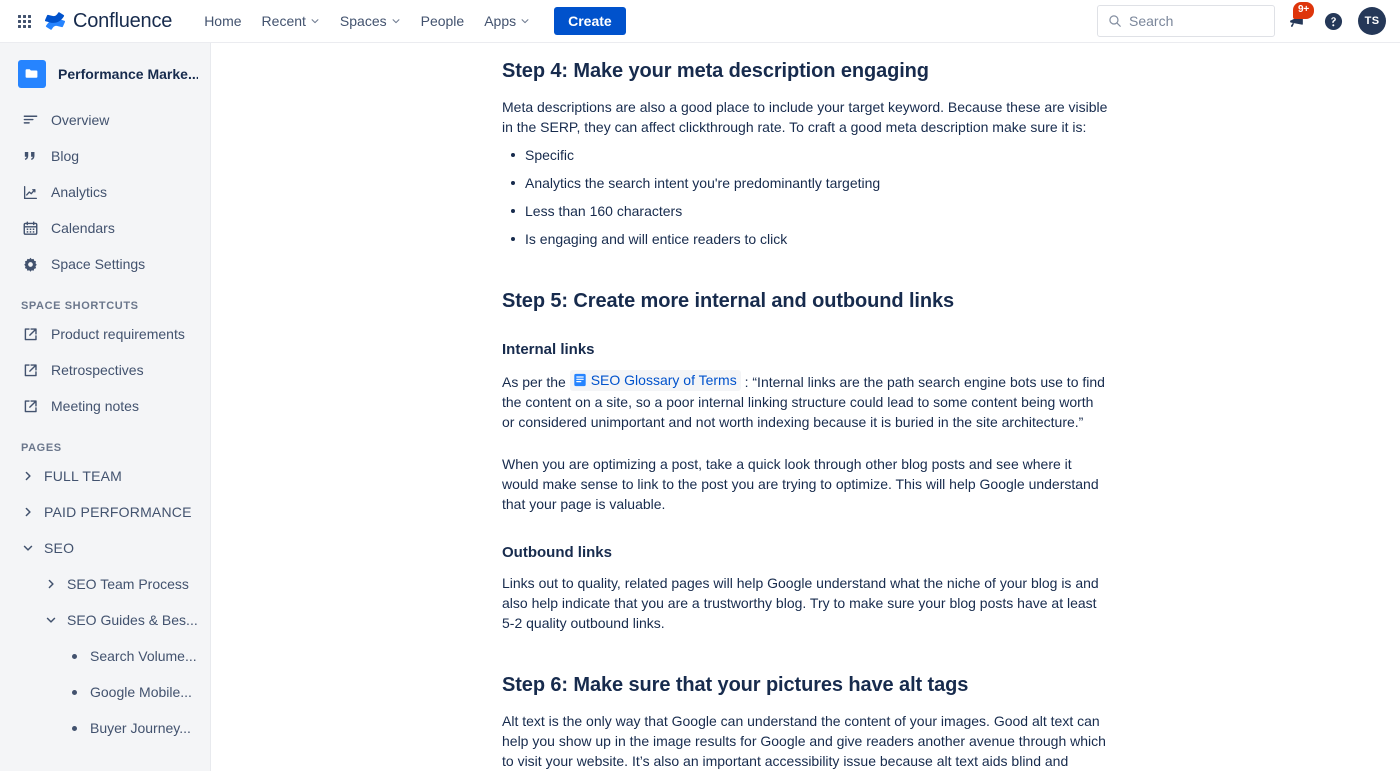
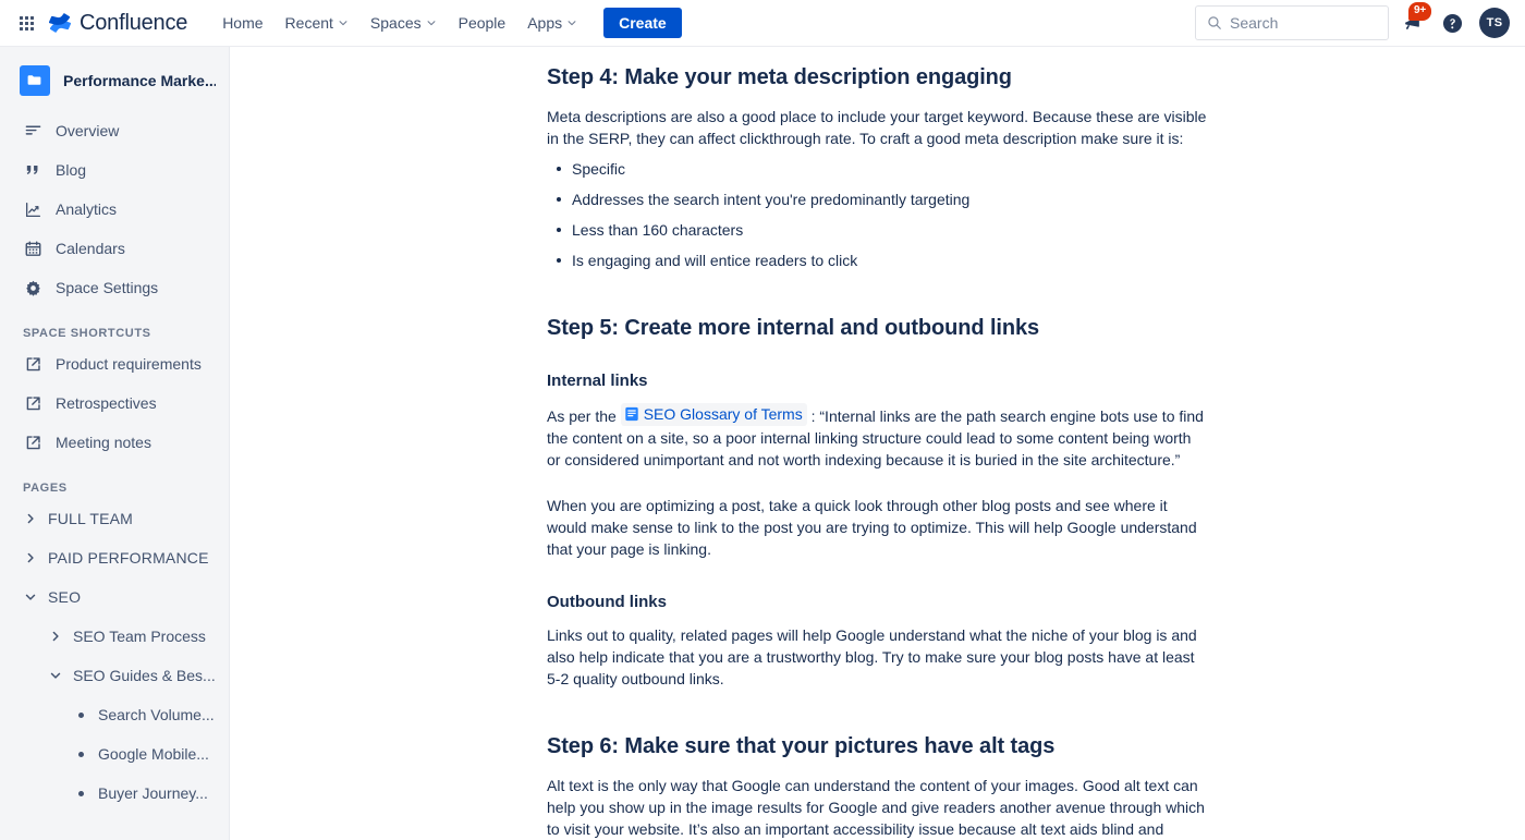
  Confluence
  Home
  Recent
  Spaces
  People
  Apps
  Create
  Search
  9+
  TS
  Performance Marke...
  Overview
  Blog
  Analytics
  Calendars
  Space Settings
  SPACE SHORTCUTS
  Product requirements
  Retrospectives
  Meeting notes
  PAGES
  FULL TEAM
  PAID PERFORMANCE
  SEO
  SEO Team Process
  SEO Guides & Bes...
  Search Volume...
  Google Mobile...
  Buyer Journey...
  Step 4: Make your meta description engaging
  Meta descriptions are also a good place to include your target keyword. Because these are visible in the SERP, they can affect clickthrough rate. To craft a good meta description make sure it is:
  Specific
- Analytics the search intent you're predominantly targeting
+ Addresses the search intent you're predominantly targeting
  Less than 160 characters
  Is engaging and will entice readers to click
  Step 5: Create more internal and outbound links
  Internal links
  As per the
  SEO Glossary of Terms
  : “Internal links are the path search engine bots use to find the content on a site, so a poor internal linking structure could lead to some content being worth or considered unimportant and not worth indexing because it is buried in the site architecture.”
- When you are optimizing a post, take a quick look through other blog posts and see where it would make sense to link to the post you are trying to optimize. This will help Google understand that your page is valuable.
+ When you are optimizing a post, take a quick look through other blog posts and see where it would make sense to link to the post you are trying to optimize. This will help Google understand that your page is linking.
  Outbound links
  Links out to quality, related pages will help Google understand what the niche of your blog is and also help indicate that you are a trustworthy blog. Try to make sure your blog posts have at least 5-2 quality outbound links.
  Step 6: Make sure that your pictures have alt tags
  Alt text is the only way that Google can understand the content of your images. Good alt text can help you show up in the image results for Google and give readers another avenue through which to visit your website. It’s also an important accessibility issue because alt text aids blind and
